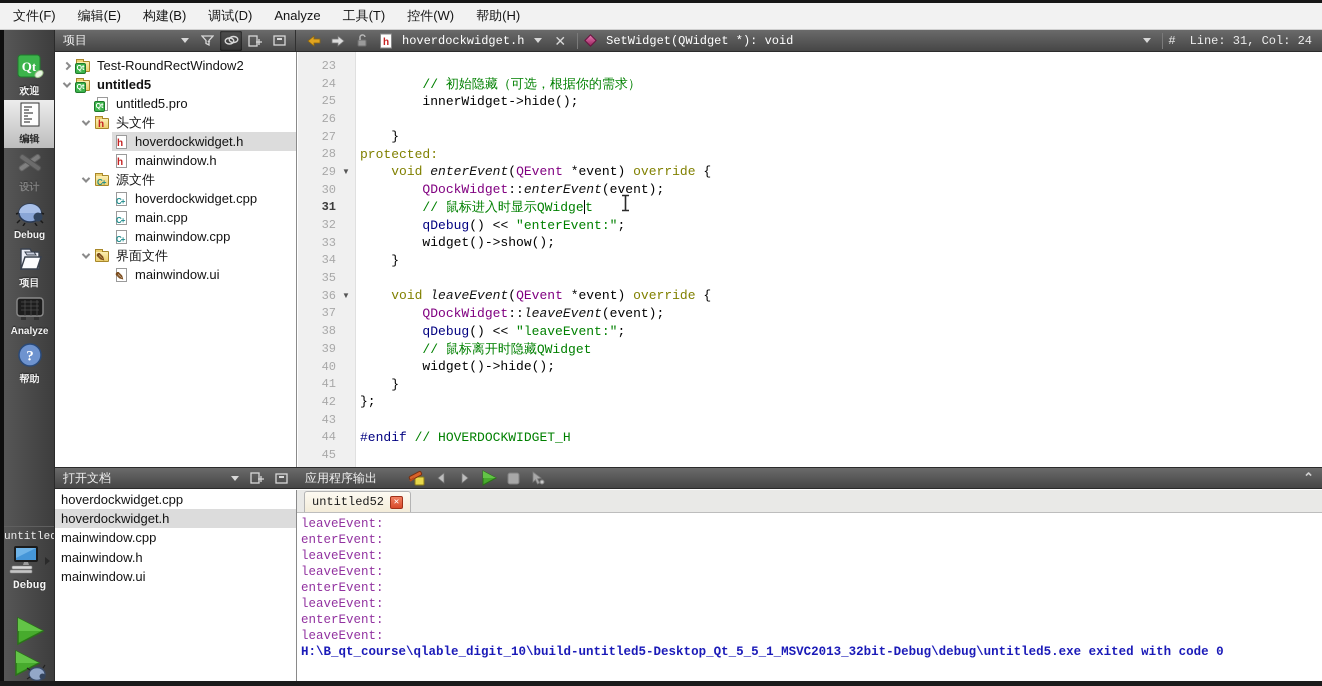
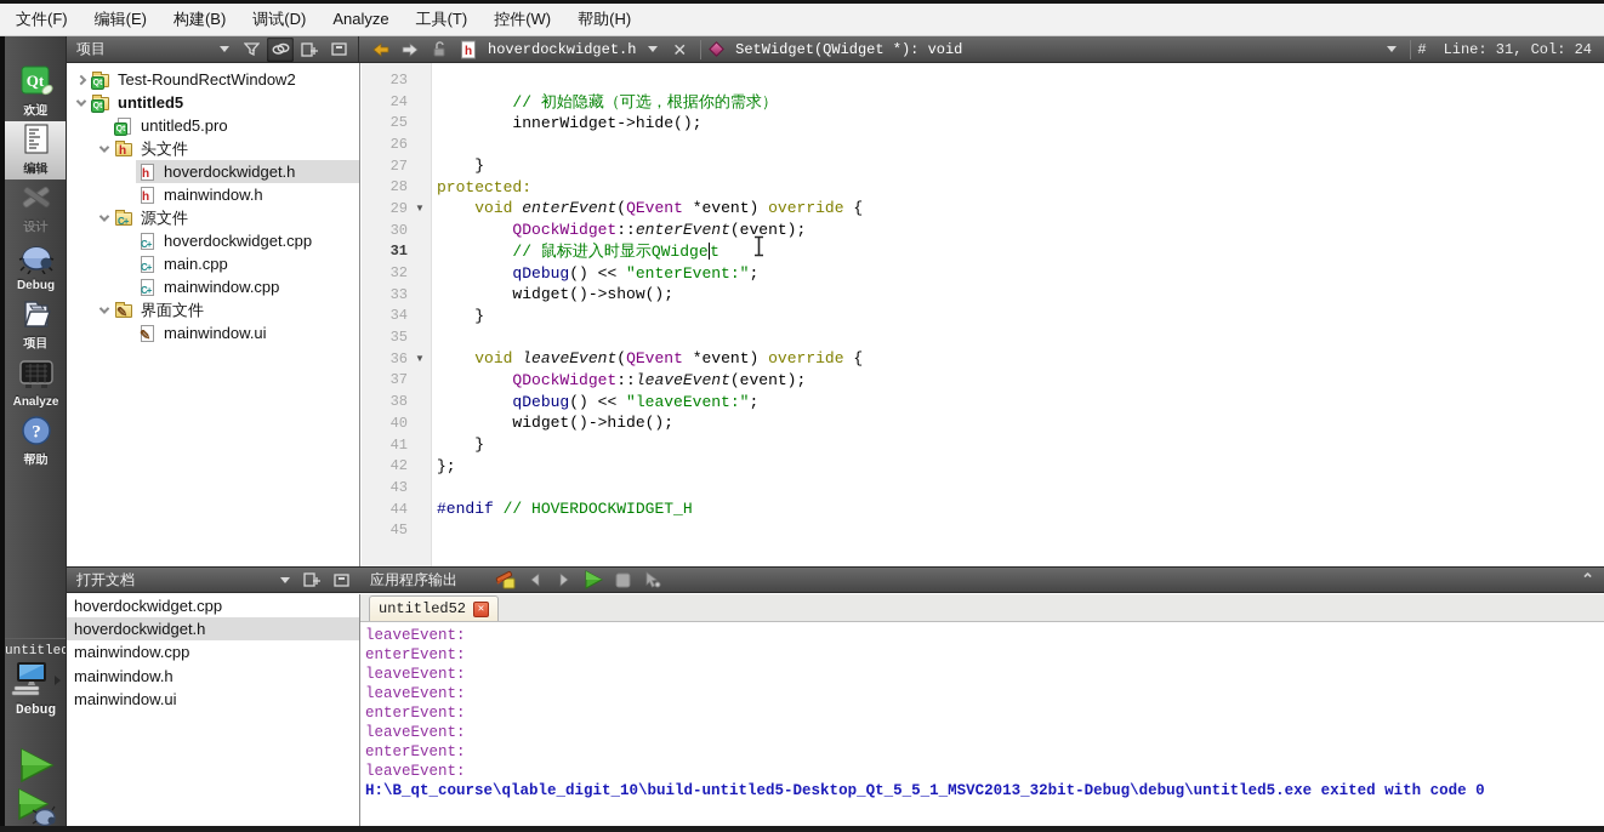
  文件(F)
  编辑(E)
  构建(B)
  调试(D)
  Analyze
  工具(T)
  控件(W)
  帮助(H)
  项目
  h
  hoverdockwidget.h
  ✕
  SetWidget(QWidget *): void
  #
  Line: 31, Col: 24
  Qt
  欢迎
  编辑
  设计
  Debug
  项目
  Analyze
  ?
  帮助
  untitled
  Debug
  Test-RoundRectWindow2
  untitled5
  untitled5.pro
  h
  头文件
  h
  hoverdockwidget.h
  h
  mainwindow.h
  C+
  源文件
  C+
  hoverdockwidget.cpp
  C+
  main.cpp
  C+
  mainwindow.cpp
  ✎
  界面文件
  ✎
  mainwindow.ui
  23
  24
  // 初始隐藏（可选，根据你的需求）
  25
  innerWidget->hide();
  26
  27
  }
  28
  protected:
  29
  ▼
  void enterEvent(QEvent *event) override {
  30
  QDockWidget::enterEvent(event);
  31
  // 鼠标进入时显示QWidget
  32
  qDebug() << "enterEvent:";
  33
  widget()->show();
  34
  }
  35
  36
  ▼
  void leaveEvent(QEvent *event) override {
  37
  QDockWidget::leaveEvent(event);
  38
  qDebug() << "leaveEvent:";
- 39
- // 鼠标离开时隐藏QWidget
  40
  widget()->hide();
  41
  }
  42
  };
  43
  44
  #endif // HOVERDOCKWIDGET_H
  45
  打开文档
  hoverdockwidget.cpp
  hoverdockwidget.h
  mainwindow.cpp
  mainwindow.h
  mainwindow.ui
  应用程序输出
  ⌃
  untitled52
  ✕
  leaveEvent:
  enterEvent:
  leaveEvent:
  leaveEvent:
  enterEvent:
  leaveEvent:
  enterEvent:
  leaveEvent:
  H:\B_qt_course\qlable_digit_10\build-untitled5-Desktop_Qt_5_5_1_MSVC2013_32bit-Debug\debug\untitled5.exe exited with code 0
